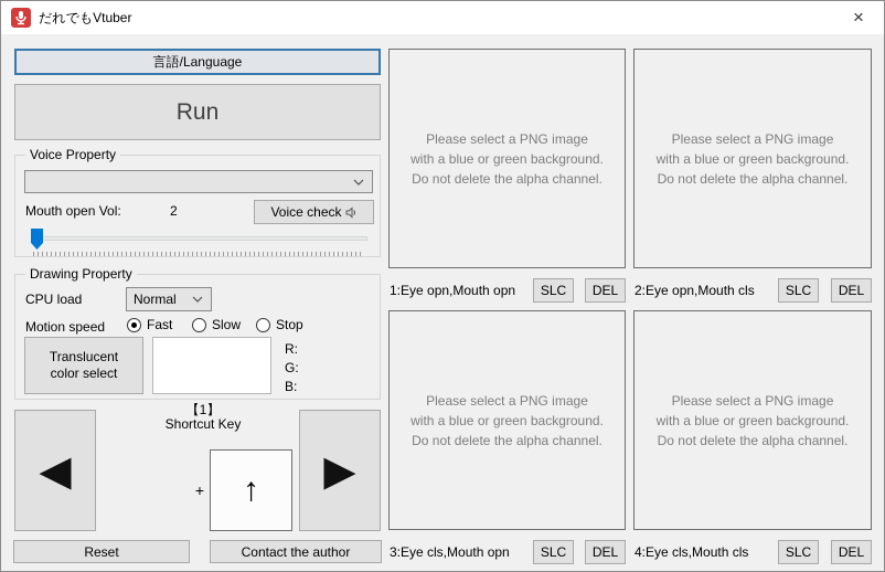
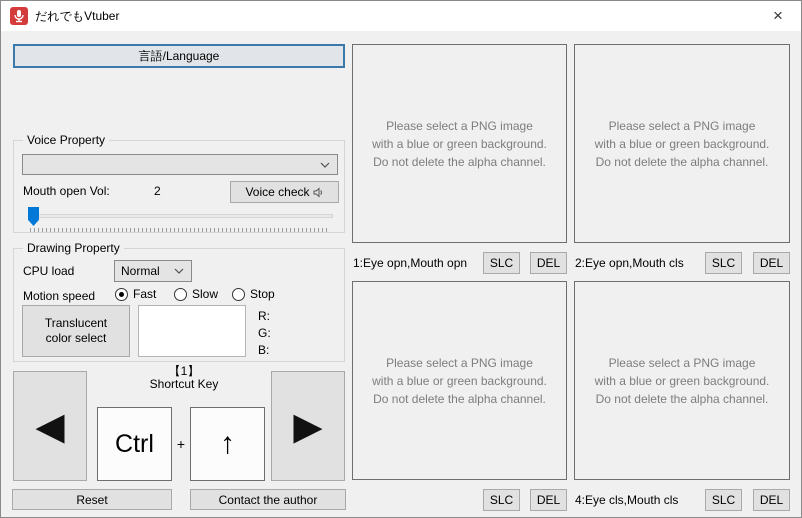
  だれでもVtuber
  ×
  言語/Language
- Run
  Voice Property
  Mouth open Vol:
  2
  Voice check
  Drawing Property
  CPU load
  Normal
  Motion speed
  Fast
  Slow
  Stop
  Translucent color select
  R:
  G:
  B:
  【1】
  Shortcut Key
  ◀
+ Ctrl
  +
  ↑
  ▶
  Reset
  Contact the author
  Please select a PNG image
  with a blue or green background.
  Do not delete the alpha channel.
  Please select a PNG image
  with a blue or green background.
  Do not delete the alpha channel.
  Please select a PNG image
  with a blue or green background.
  Do not delete the alpha channel.
  Please select a PNG image
  with a blue or green background.
  Do not delete the alpha channel.
  1:Eye opn,Mouth opn
  SLC
  DEL
  2:Eye opn,Mouth cls
  SLC
  DEL
- 3:Eye cls,Mouth opn
  SLC
  DEL
  4:Eye cls,Mouth cls
  SLC
  DEL
